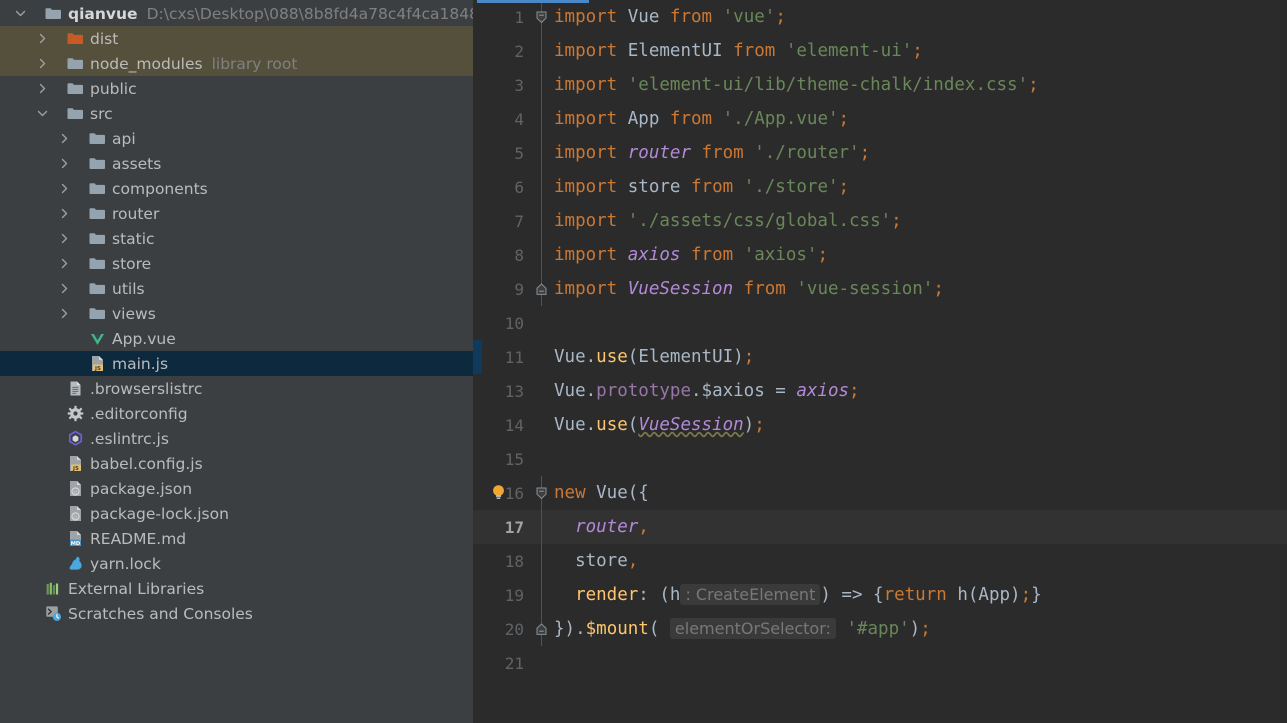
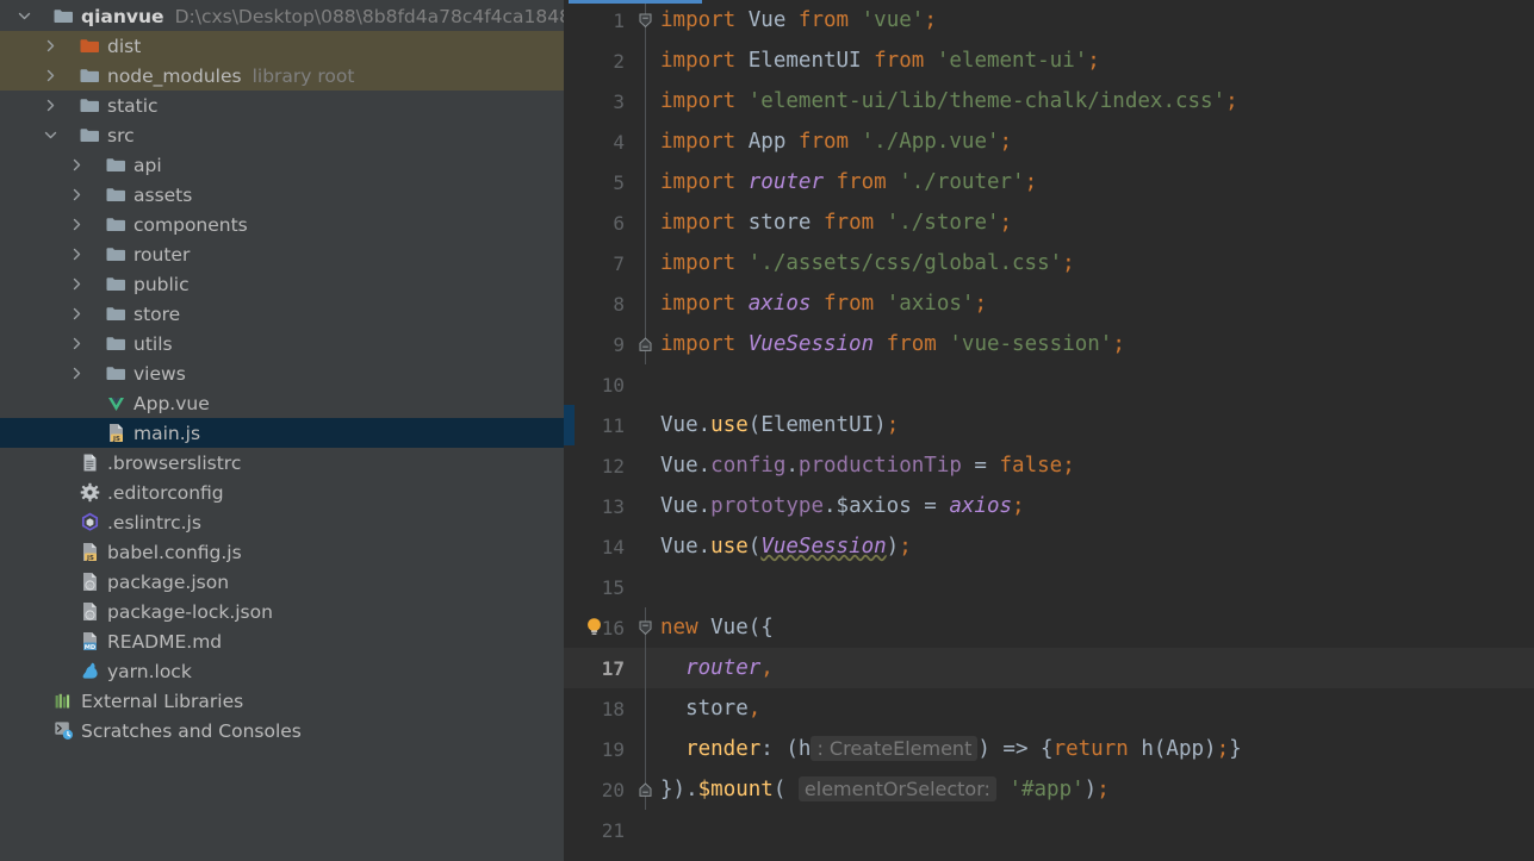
  qianvue
  D:\cxs\Desktop\088\8b8fd4a78c4f4ca184
  dist
  node_modules
  library root
- public
+ static
  src
  api
  assets
  components
  router
- static
+ public
  store
  utils
  views
  App.vue
  main.js
  .browserslistrc
  .editorconfig
  .eslintrc.js
  babel.config.js
  package.json
  package-lock.json
  README.md
  yarn.lock
  External Libraries
  Scratches and Consoles
  1
  import Vue from 'vue';
  2
  import ElementUI from 'element-ui';
  3
  import 'element-ui/lib/theme-chalk/index.css';
  4
  import App from './App.vue';
  5
  import router from './router';
  6
  import store from './store';
  7
  import './assets/css/global.css';
  8
  import axios from 'axios';
  9
  import VueSession from 'vue-session';
  10
  11
  Vue.use(ElementUI);
+ 12
+ Vue.config.productionTip = false;
  13
  Vue.prototype.$axios = axios;
  14
  Vue.use(VueSession);
  15
  16
  new Vue({
  17
  router,
  18
  store,
  19
  render: (h : CreateElement ) => {return h(App);}
  20
  }).$mount( elementOrSelector: '#app');
  21
